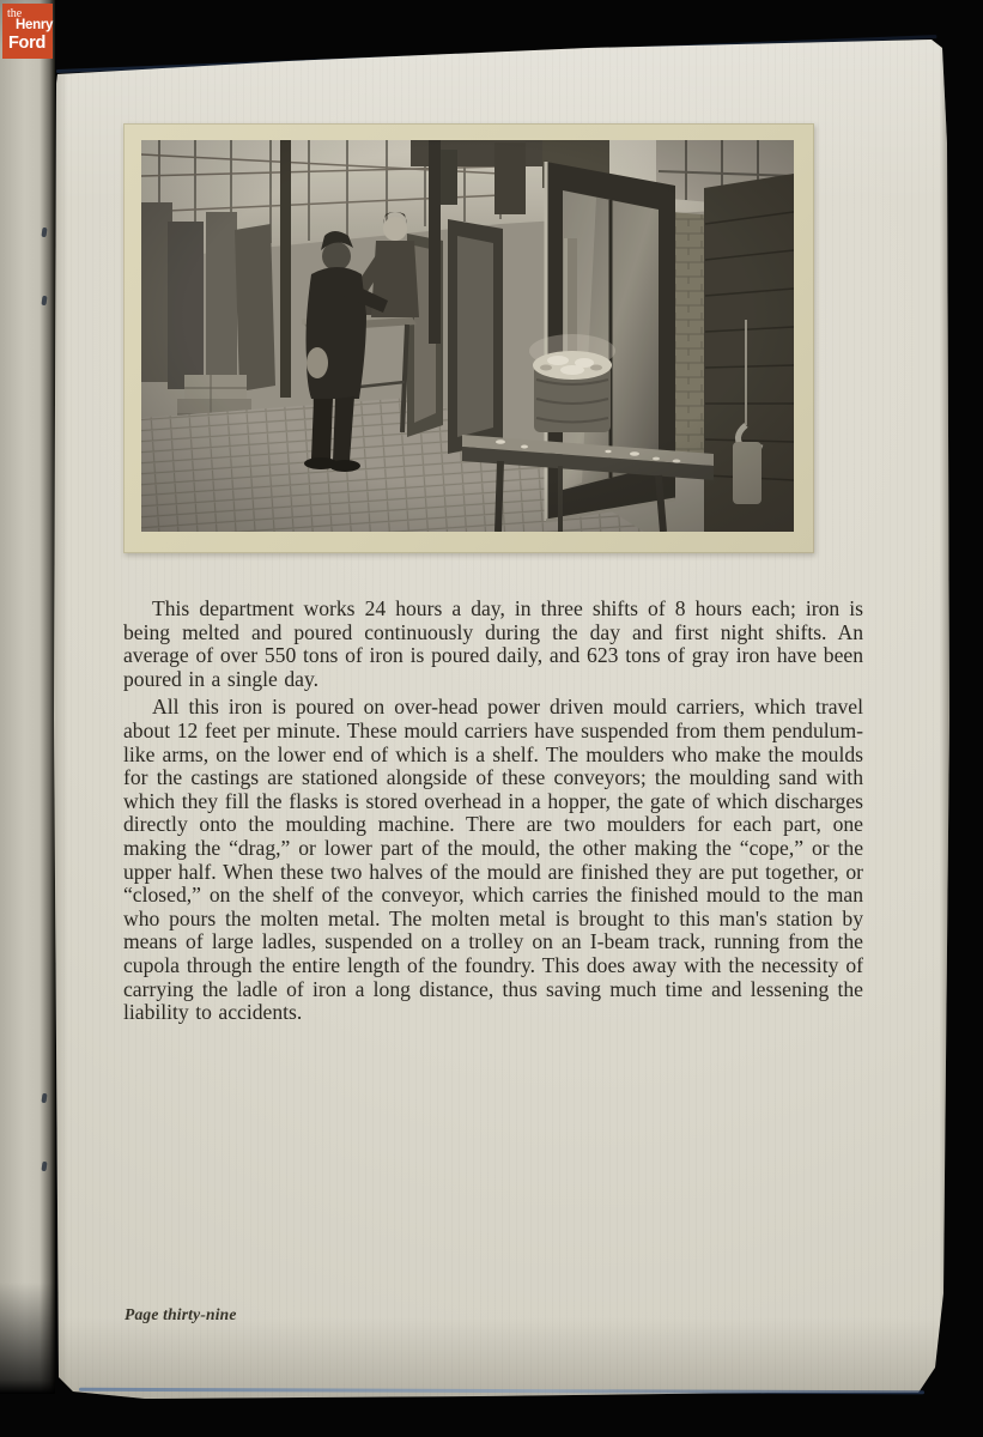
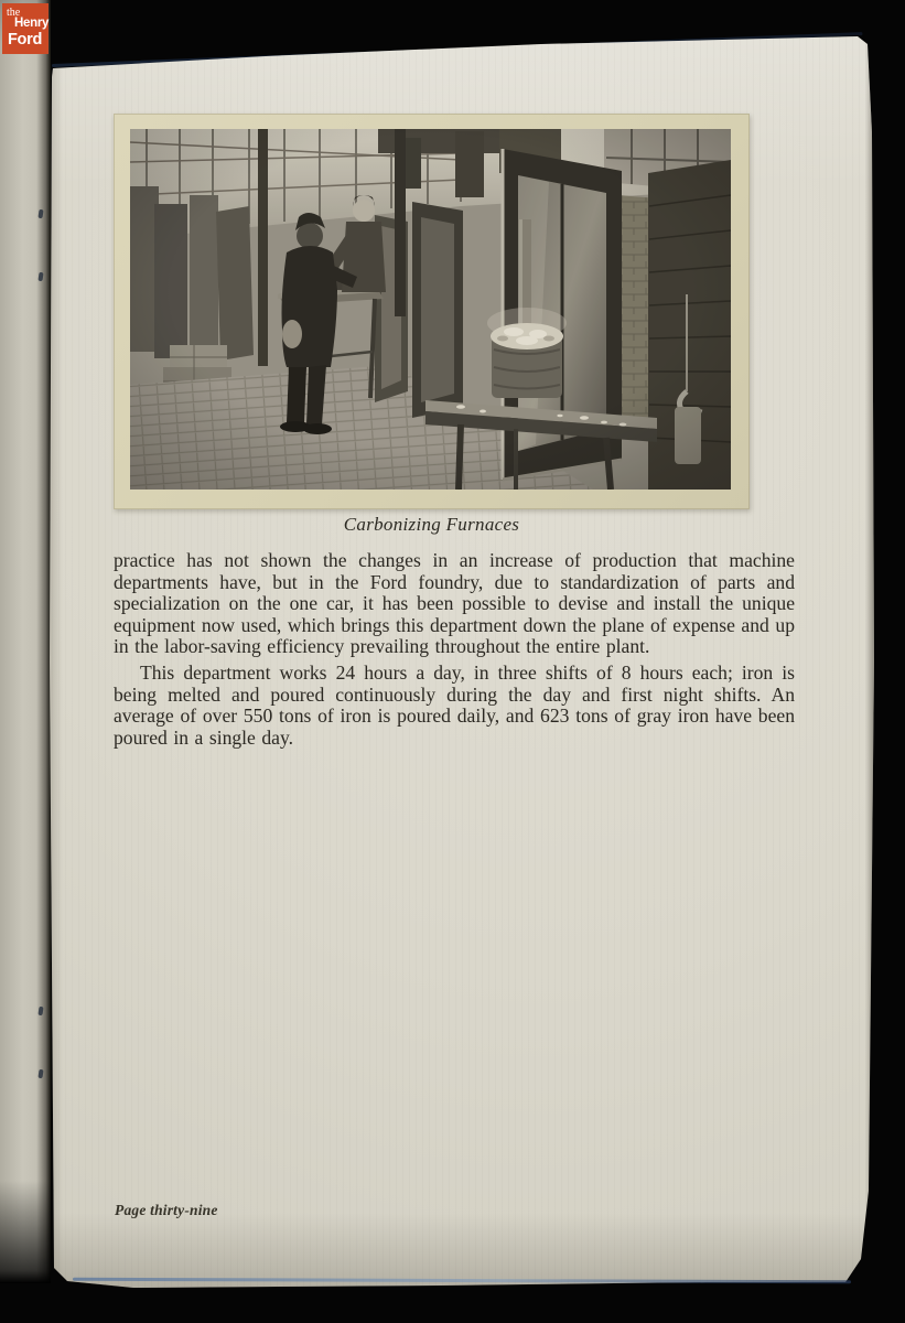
+ Carbonizing Furnaces
+ practice has not shown the changes in an increase of production that machine departments have, but in the Ford foundry, due to standardization of parts and specialization on the one car, it has been possible to devise and install the unique equipment now used, which brings this department down the plane of expense and up in the labor-saving efficiency prevailing throughout the entire plant.
  This department works 24 hours a day, in three shifts of 8 hours each; iron is being melted and poured continuously during the day and first night shifts. An average of over 550 tons of iron is poured daily, and 623 tons of gray iron have been poured in a single day.
- All this iron is poured on over-head power driven mould carriers, which travel about 12 feet per minute. These mould carriers have suspended from them pendulum-like arms, on the lower end of which is a shelf. The moulders who make the moulds for the castings are stationed alongside of these conveyors; the moulding sand with which they fill the flasks is stored overhead in a hopper, the gate of which discharges directly onto the moulding machine. There are two moulders for each part, one making the “drag,” or lower part of the mould, the other making the “cope,” or the upper half. When these two halves of the mould are finished they are put together, or “closed,” on the shelf of the conveyor, which carries the finished mould to the man who pours the molten metal. The molten metal is brought to this man's station by means of large ladles, suspended on a trolley on an I-beam track, running from the cupola through the entire length of the foundry. This does away with the necessity of carrying the ladle of iron a long distance, thus saving much time and lessening the liability to accidents.
  Page thirty-nine
  the
  Henry
  Ford
